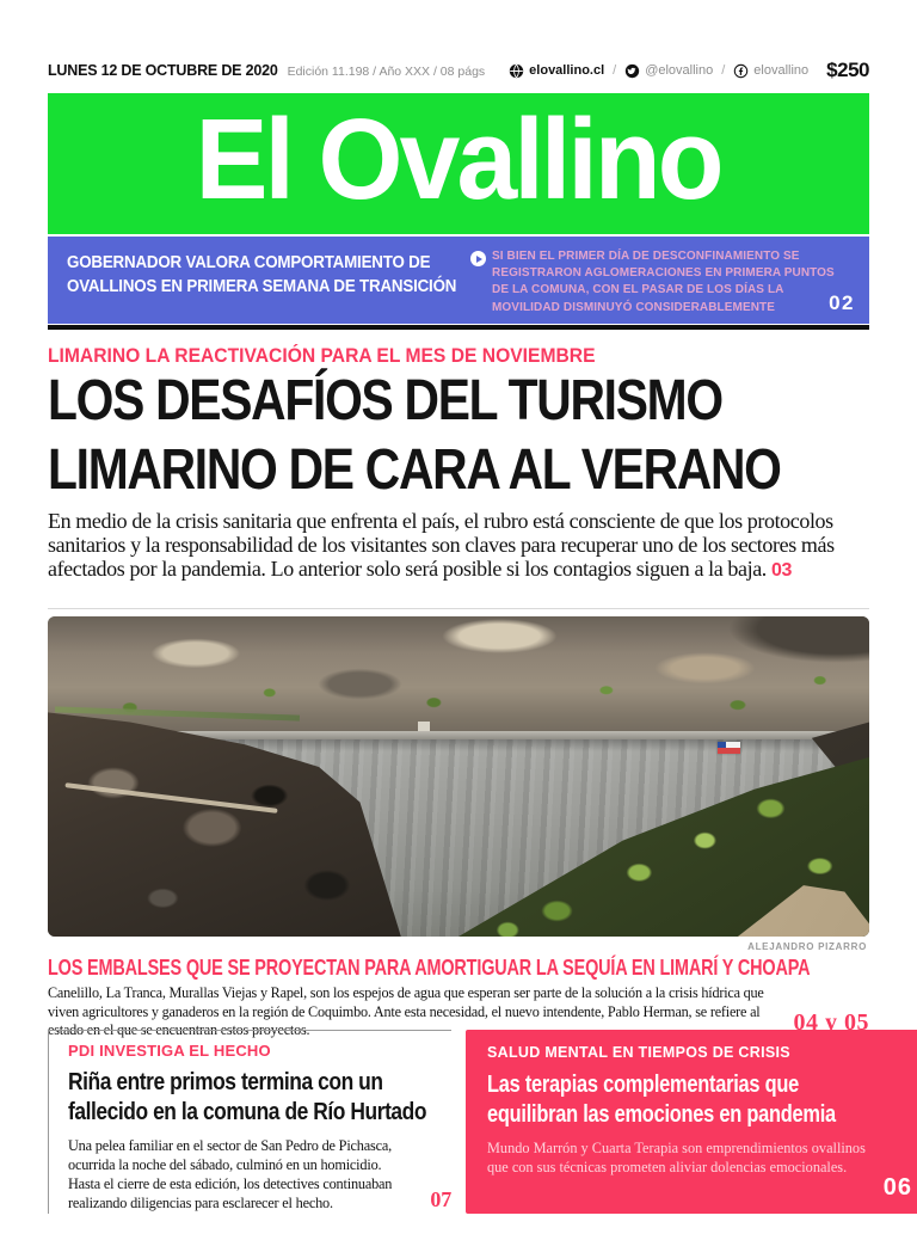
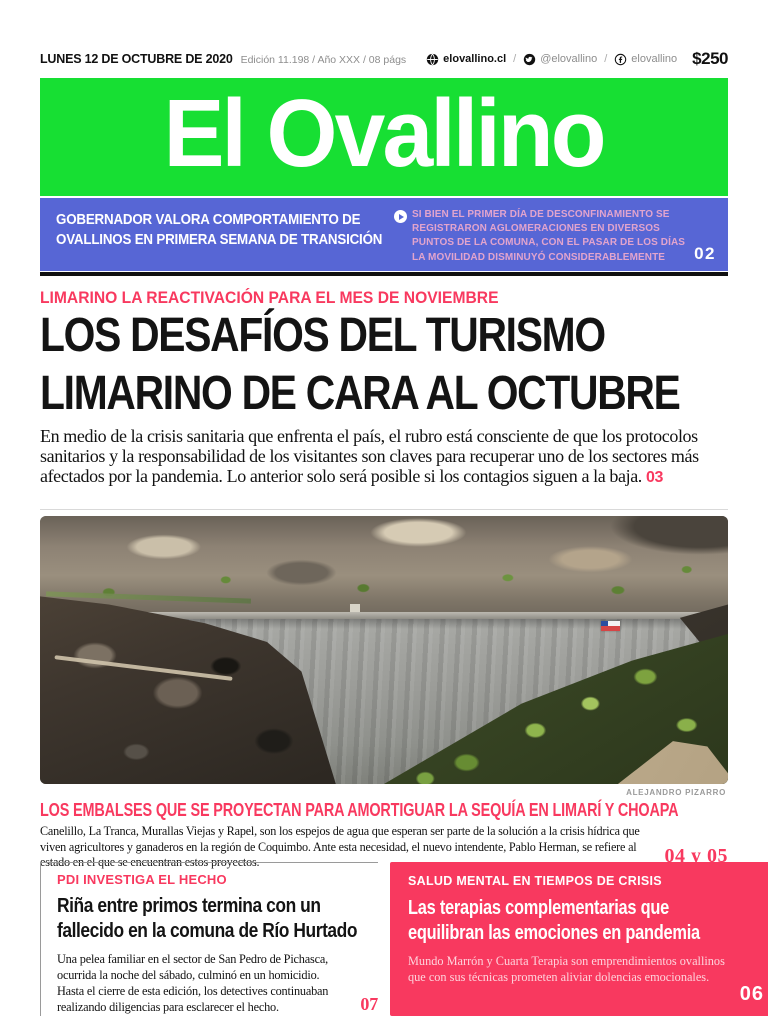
  LUNES 12 DE OCTUBRE DE 2020
  Edición 11.198 / Año XXX / 08 págs
  elovallino.cl
  /
  @elovallino
  /
  elovallino
  $250
  El Ovallino
  GOBERNADOR VALORA COMPORTAMIENTO DE
  OVALLINOS EN PRIMERA SEMANA DE TRANSICIÓN
- SI BIEN EL PRIMER DÍA DE DESCONFINAMIENTO SE REGISTRARON AGLOMERACIONES EN PRIMERA PUNTOS DE LA COMUNA, CON EL PASAR DE LOS DÍAS LA MOVILIDAD DISMINUYÓ CONSIDERABLEMENTE
+ SI BIEN EL PRIMER DÍA DE DESCONFINAMIENTO SE REGISTRARON AGLOMERACIONES EN DIVERSOS PUNTOS DE LA COMUNA, CON EL PASAR DE LOS DÍAS LA MOVILIDAD DISMINUYÓ CONSIDERABLEMENTE
  02
  LIMARINO LA REACTIVACIÓN PARA EL MES DE NOVIEMBRE
  LOS DESAFÍOS DEL TURISMO
- LIMARINO DE CARA AL VERANO
+ LIMARINO DE CARA AL OCTUBRE
  En medio de la crisis sanitaria que enfrenta el país, el rubro está consciente de que los protocolos sanitarios y la responsabilidad de los visitantes son claves para recuperar uno de los sectores más afectados por la pandemia. Lo anterior solo será posible si los contagios siguen a la baja. 03
  ALEJANDRO PIZARRO
  LOS EMBALSES QUE SE PROYECTAN PARA AMORTIGUAR LA SEQUÍA EN LIMARÍ Y CHOAPA
  Canelillo, La Tranca, Murallas Viejas y Rapel, son los espejos de agua que esperan ser parte de la solución a la crisis hídrica que viven agricultores y ganaderos en la región de Coquimbo. Ante esta necesidad, el nuevo intendente, Pablo Herman, se refiere al estado en el que se encuentran estos proyectos.
  04 y 05
  PDI INVESTIGA EL HECHO
  Riña entre primos termina con un
  fallecido en la comuna de Río Hurtado
  Una pelea familiar en el sector de San Pedro de Pichasca, ocurrida la noche del sábado, culminó en un homicidio. Hasta el cierre de esta edición, los detectives continuaban realizando diligencias para esclarecer el hecho.
  07
  SALUD MENTAL EN TIEMPOS DE CRISIS
  Las terapias complementarias que
  equilibran las emociones en pandemia
  Mundo Marrón y Cuarta Terapia son emprendimientos ovallinos que con sus técnicas prometen aliviar dolencias emocionales.
  06
